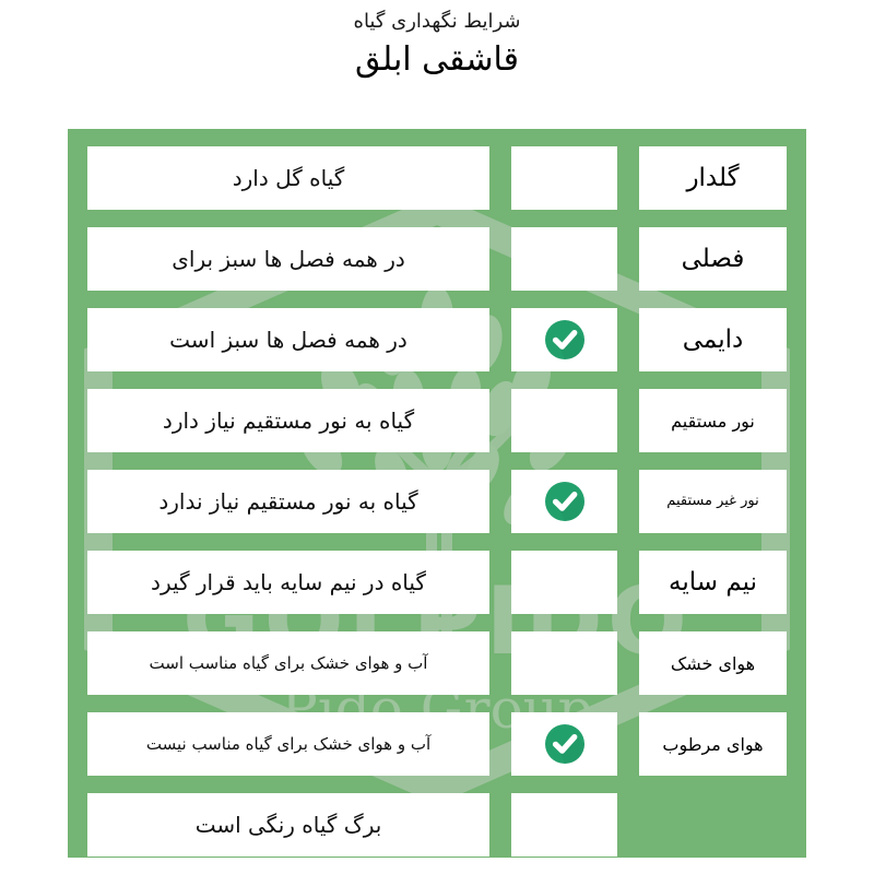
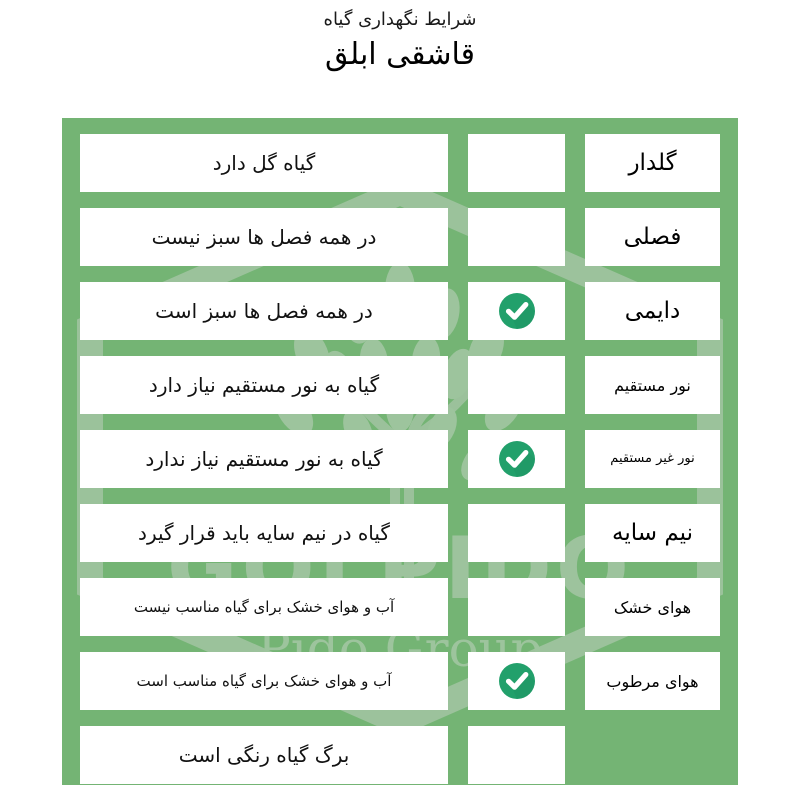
  شرایط نگهداری گیاه
  قاشقی ابلق
  GOLPIDO
  Pido Group
  گیاه گل دارد
  گلدار
- در همه فصل ها سبز برای
+ در همه فصل ها سبز نیست
  فصلی
  در همه فصل ها سبز است
  دایمی
  گیاه به نور مستقیم نیاز دارد
  نور مستقیم
  گیاه به نور مستقیم نیاز ندارد
  نور غیر مستقیم
  گیاه در نیم سایه باید قرار گیرد
  نیم سایه
- آب و هوای خشک برای گیاه مناسب است
+ آب و هوای خشک برای گیاه مناسب نیست
  هوای خشک
- آب و هوای خشک برای گیاه مناسب نیست
+ آب و هوای خشک برای گیاه مناسب است
  هوای مرطوب
  برگ گیاه رنگی است
